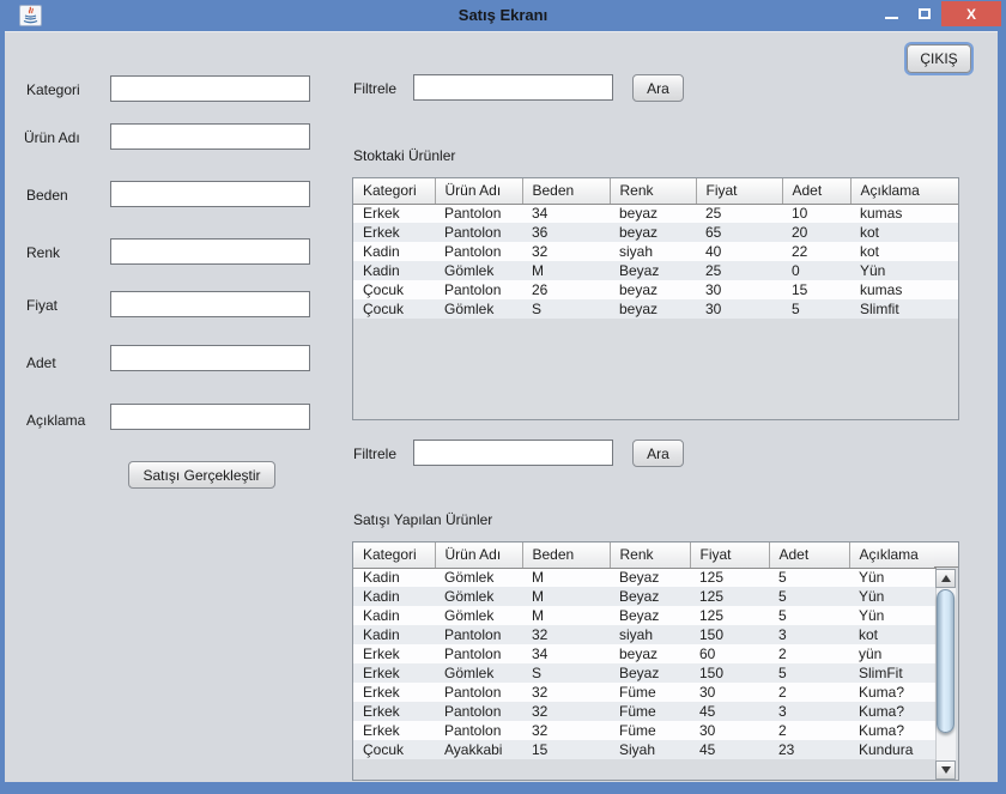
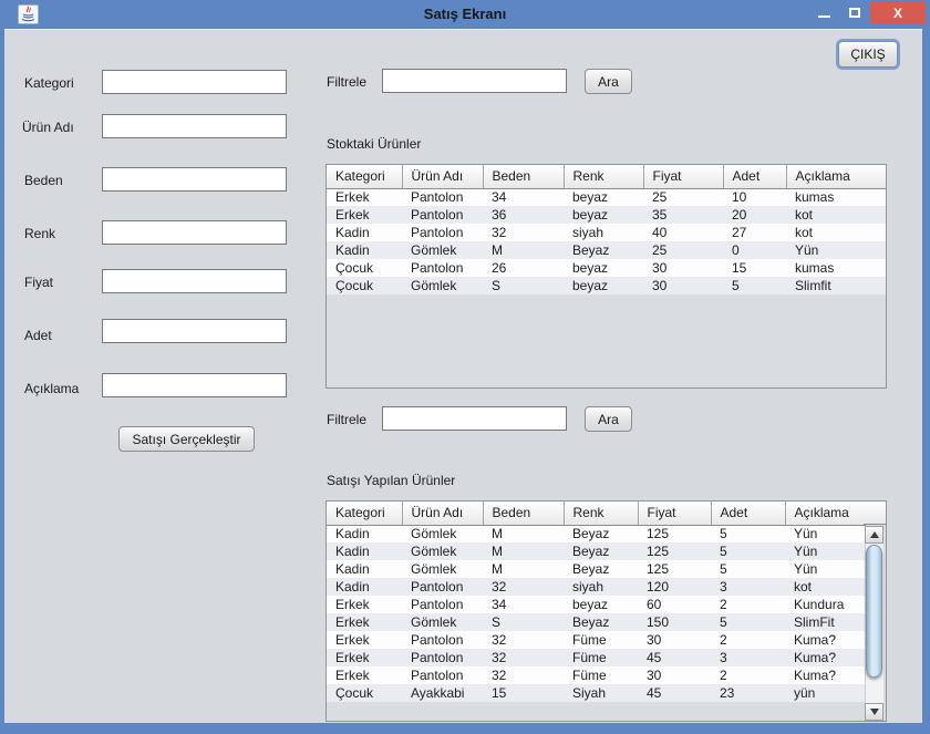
  Satış Ekranı
  X
  ÇIKIŞ
  Kategori
  Ürün Adı
  Beden
  Renk
  Fiyat
  Adet
  Açıklama
  Satışı Gerçekleştir
  Filtrele
  Ara
  Stoktaki Ürünler
  Kategori	Ürün Adı	Beden	Renk	Fiyat	Adet	Açıklama
  Erkek	Pantolon	34	beyaz	25	10	kumas
- Erkek	Pantolon	36	beyaz	65	20	kot
+ Erkek	Pantolon	36	beyaz	35	20	kot
- Kadin	Pantolon	32	siyah	40	22	kot
+ Kadin	Pantolon	32	siyah	40	27	kot
  Kadin	Gömlek	M	Beyaz	25	0	Yün
  Çocuk	Pantolon	26	beyaz	30	15	kumas
  Çocuk	Gömlek	S	beyaz	30	5	Slimfit
  Filtrele
  Ara
  Satışı Yapılan Ürünler
  Kategori	Ürün Adı	Beden	Renk	Fiyat	Adet	Açıklama
  Kadin	Gömlek	M	Beyaz	125	5	Yün
  Kadin	Gömlek	M	Beyaz	125	5	Yün
  Kadin	Gömlek	M	Beyaz	125	5	Yün
- Kadin	Pantolon	32	siyah	150	3	kot
+ Kadin	Pantolon	32	siyah	120	3	kot
- Erkek	Pantolon	34	beyaz	60	2	yün
+ Erkek	Pantolon	34	beyaz	60	2	Kundura
  Erkek	Gömlek	S	Beyaz	150	5	SlimFit
  Erkek	Pantolon	32	Füme	30	2	Kuma?
  Erkek	Pantolon	32	Füme	45	3	Kuma?
  Erkek	Pantolon	32	Füme	30	2	Kuma?
- Çocuk	Ayakkabi	15	Siyah	45	23	Kundura
+ Çocuk	Ayakkabi	15	Siyah	45	23	yün
